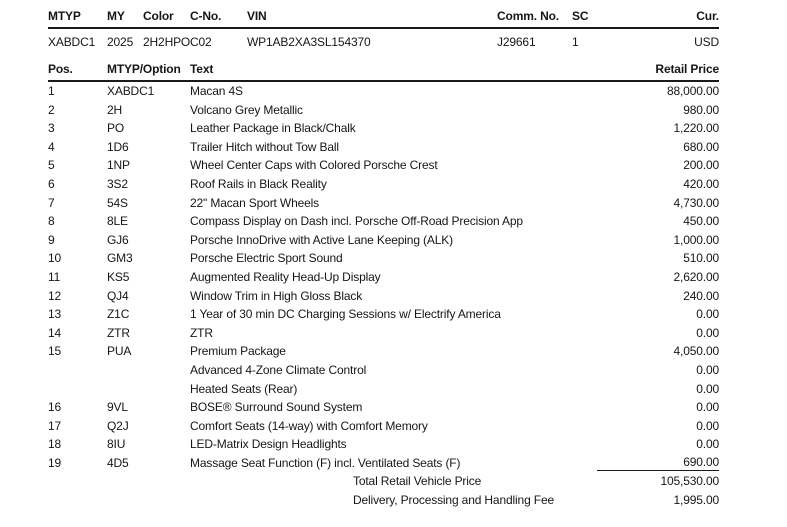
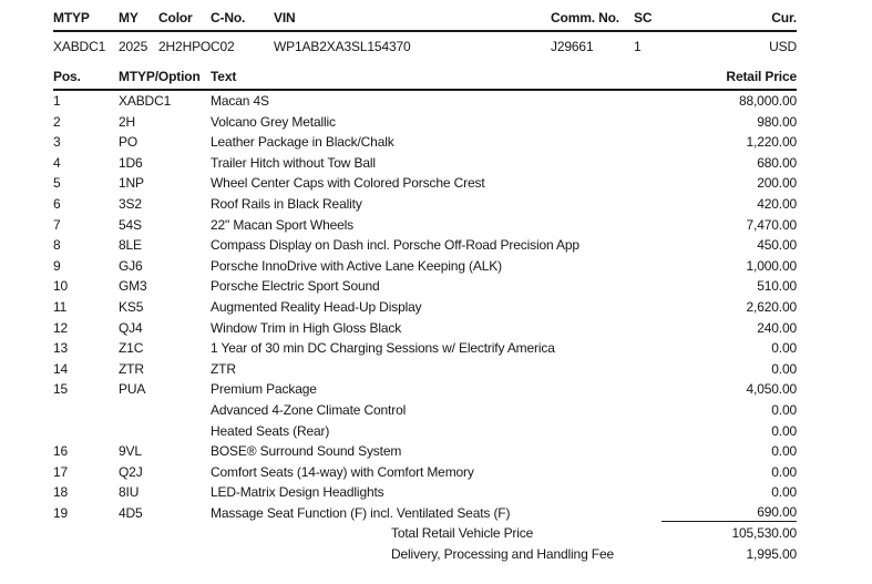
  MTYP
  MY
  Color
  C-No.
  VIN
  Comm. No.
  SC
  Cur.
  XABDC1
  2025
  2H2HPO
  C02
  WP1AB2XA3SL154370
  J29661
  1
  USD
  Pos.
  MTYP/Option
  Text
  Retail Price
  1
  XABDC1
  Macan 4S
  88,000.00
  2
  2H
  Volcano Grey Metallic
  980.00
  3
  PO
  Leather Package in Black/Chalk
  1,220.00
  4
  1D6
  Trailer Hitch without Tow Ball
  680.00
  5
  1NP
  Wheel Center Caps with Colored Porsche Crest
  200.00
  6
  3S2
  Roof Rails in Black Reality
  420.00
  7
  54S
  22" Macan Sport Wheels
- 4,730.00
+ 7,470.00
  8
  8LE
  Compass Display on Dash incl. Porsche Off-Road Precision App
  450.00
  9
  GJ6
  Porsche InnoDrive with Active Lane Keeping (ALK)
  1,000.00
  10
  GM3
  Porsche Electric Sport Sound
  510.00
  11
  KS5
  Augmented Reality Head-Up Display
  2,620.00
  12
  QJ4
  Window Trim in High Gloss Black
  240.00
  13
  Z1C
  1 Year of 30 min DC Charging Sessions w/ Electrify America
  0.00
  14
  ZTR
  ZTR
  0.00
  15
  PUA
  Premium Package
  4,050.00
  Advanced 4-Zone Climate Control
  0.00
  Heated Seats (Rear)
  0.00
  16
  9VL
  BOSE® Surround Sound System
  0.00
  17
  Q2J
  Comfort Seats (14-way) with Comfort Memory
  0.00
  18
  8IU
  LED-Matrix Design Headlights
  0.00
  19
  4D5
  Massage Seat Function (F) incl. Ventilated Seats (F)
  690.00
  Total Retail Vehicle Price
  105,530.00
  Delivery, Processing and Handling Fee
  1,995.00
